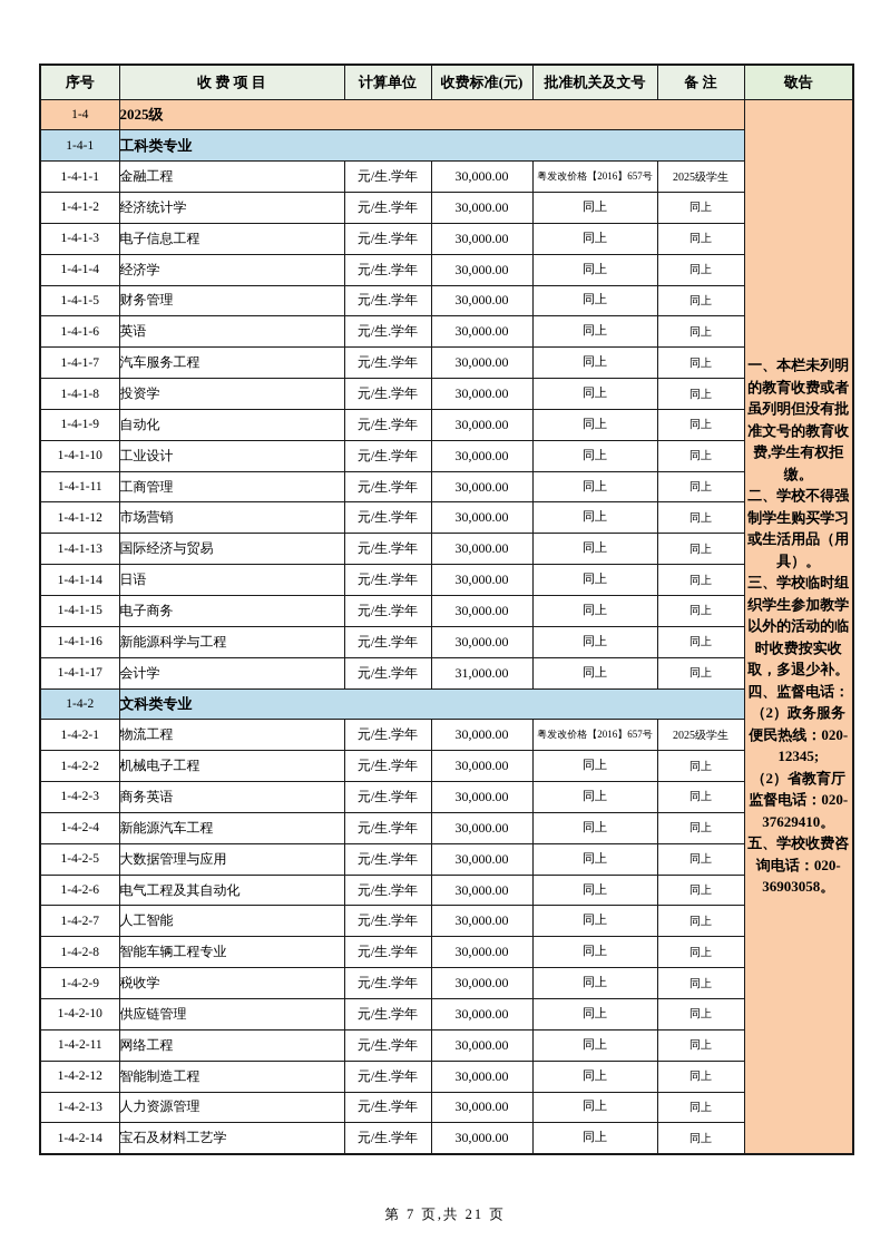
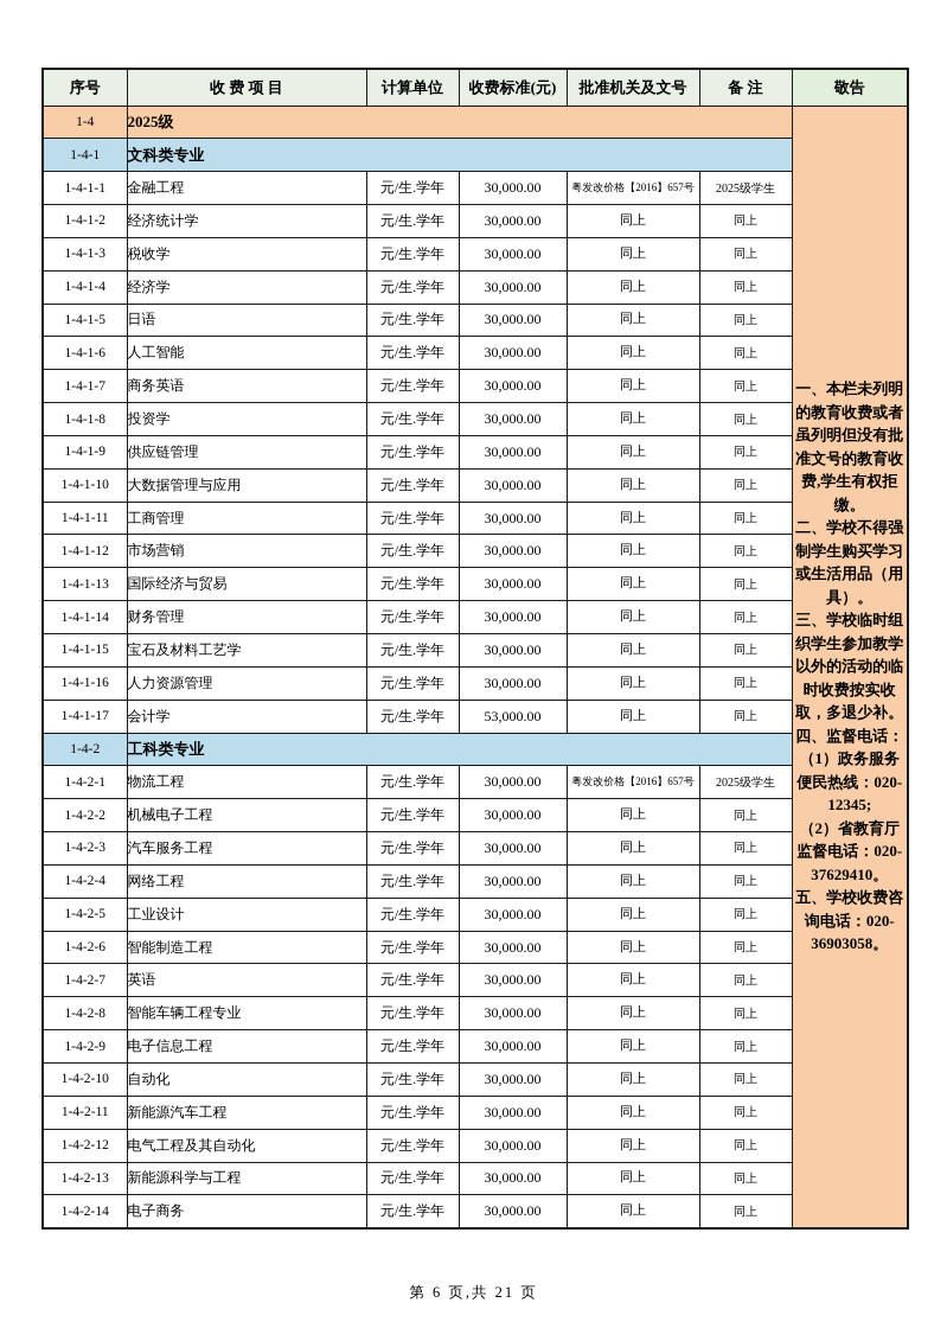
  序号	收 费 项 目	计算单位	收费标准(元)	批准机关及文号	备 注	敬告
- 1-4	2025级	一、本栏未列明的教育收费或者虽列明但没有批准文号的教育收费,学生有权拒缴。二、学校不得强制学生购买学习或生活用品（用具）。三、学校临时组织学生参加教学以外的活动的临时收费按实收取，多退少补。四、监督电话：（2）政务服务便民热线：020-12345;（2）省教育厅监督电话：020-37629410。五、学校收费咨询电话：020-36903058。
+ 1-4	2025级	一、本栏未列明的教育收费或者虽列明但没有批准文号的教育收费,学生有权拒缴。二、学校不得强制学生购买学习或生活用品（用具）。三、学校临时组织学生参加教学以外的活动的临时收费按实收取，多退少补。四、监督电话：（1）政务服务便民热线：020-12345;（2）省教育厅监督电话：020-37629410。五、学校收费咨询电话：020-36903058。
- 1-4-1	工科类专业
+ 1-4-1	文科类专业
  1-4-1-1	金融工程	元/生.学年	30,000.00	粤发改价格【2016】657号	2025级学生
  1-4-1-2	经济统计学	元/生.学年	30,000.00	同上	同上
- 1-4-1-3	电子信息工程	元/生.学年	30,000.00	同上	同上
+ 1-4-1-3	税收学	元/生.学年	30,000.00	同上	同上
  1-4-1-4	经济学	元/生.学年	30,000.00	同上	同上
- 1-4-1-5	财务管理	元/生.学年	30,000.00	同上	同上
+ 1-4-1-5	日语	元/生.学年	30,000.00	同上	同上
- 1-4-1-6	英语	元/生.学年	30,000.00	同上	同上
+ 1-4-1-6	人工智能	元/生.学年	30,000.00	同上	同上
- 1-4-1-7	汽车服务工程	元/生.学年	30,000.00	同上	同上
+ 1-4-1-7	商务英语	元/生.学年	30,000.00	同上	同上
  1-4-1-8	投资学	元/生.学年	30,000.00	同上	同上
- 1-4-1-9	自动化	元/生.学年	30,000.00	同上	同上
+ 1-4-1-9	供应链管理	元/生.学年	30,000.00	同上	同上
- 1-4-1-10	工业设计	元/生.学年	30,000.00	同上	同上
+ 1-4-1-10	大数据管理与应用	元/生.学年	30,000.00	同上	同上
  1-4-1-11	工商管理	元/生.学年	30,000.00	同上	同上
  1-4-1-12	市场营销	元/生.学年	30,000.00	同上	同上
  1-4-1-13	国际经济与贸易	元/生.学年	30,000.00	同上	同上
- 1-4-1-14	日语	元/生.学年	30,000.00	同上	同上
+ 1-4-1-14	财务管理	元/生.学年	30,000.00	同上	同上
- 1-4-1-15	电子商务	元/生.学年	30,000.00	同上	同上
+ 1-4-1-15	宝石及材料工艺学	元/生.学年	30,000.00	同上	同上
- 1-4-1-16	新能源科学与工程	元/生.学年	30,000.00	同上	同上
+ 1-4-1-16	人力资源管理	元/生.学年	30,000.00	同上	同上
- 1-4-1-17	会计学	元/生.学年	31,000.00	同上	同上
+ 1-4-1-17	会计学	元/生.学年	53,000.00	同上	同上
- 1-4-2	文科类专业
+ 1-4-2	工科类专业
  1-4-2-1	物流工程	元/生.学年	30,000.00	粤发改价格【2016】657号	2025级学生
  1-4-2-2	机械电子工程	元/生.学年	30,000.00	同上	同上
- 1-4-2-3	商务英语	元/生.学年	30,000.00	同上	同上
+ 1-4-2-3	汽车服务工程	元/生.学年	30,000.00	同上	同上
- 1-4-2-4	新能源汽车工程	元/生.学年	30,000.00	同上	同上
+ 1-4-2-4	网络工程	元/生.学年	30,000.00	同上	同上
- 1-4-2-5	大数据管理与应用	元/生.学年	30,000.00	同上	同上
+ 1-4-2-5	工业设计	元/生.学年	30,000.00	同上	同上
- 1-4-2-6	电气工程及其自动化	元/生.学年	30,000.00	同上	同上
+ 1-4-2-6	智能制造工程	元/生.学年	30,000.00	同上	同上
- 1-4-2-7	人工智能	元/生.学年	30,000.00	同上	同上
+ 1-4-2-7	英语	元/生.学年	30,000.00	同上	同上
  1-4-2-8	智能车辆工程专业	元/生.学年	30,000.00	同上	同上
- 1-4-2-9	税收学	元/生.学年	30,000.00	同上	同上
+ 1-4-2-9	电子信息工程	元/生.学年	30,000.00	同上	同上
- 1-4-2-10	供应链管理	元/生.学年	30,000.00	同上	同上
+ 1-4-2-10	自动化	元/生.学年	30,000.00	同上	同上
- 1-4-2-11	网络工程	元/生.学年	30,000.00	同上	同上
+ 1-4-2-11	新能源汽车工程	元/生.学年	30,000.00	同上	同上
- 1-4-2-12	智能制造工程	元/生.学年	30,000.00	同上	同上
+ 1-4-2-12	电气工程及其自动化	元/生.学年	30,000.00	同上	同上
- 1-4-2-13	人力资源管理	元/生.学年	30,000.00	同上	同上
+ 1-4-2-13	新能源科学与工程	元/生.学年	30,000.00	同上	同上
- 1-4-2-14	宝石及材料工艺学	元/生.学年	30,000.00	同上	同上
+ 1-4-2-14	电子商务	元/生.学年	30,000.00	同上	同上
- 第 7 页,共 21 页
+ 第 6 页,共 21 页
